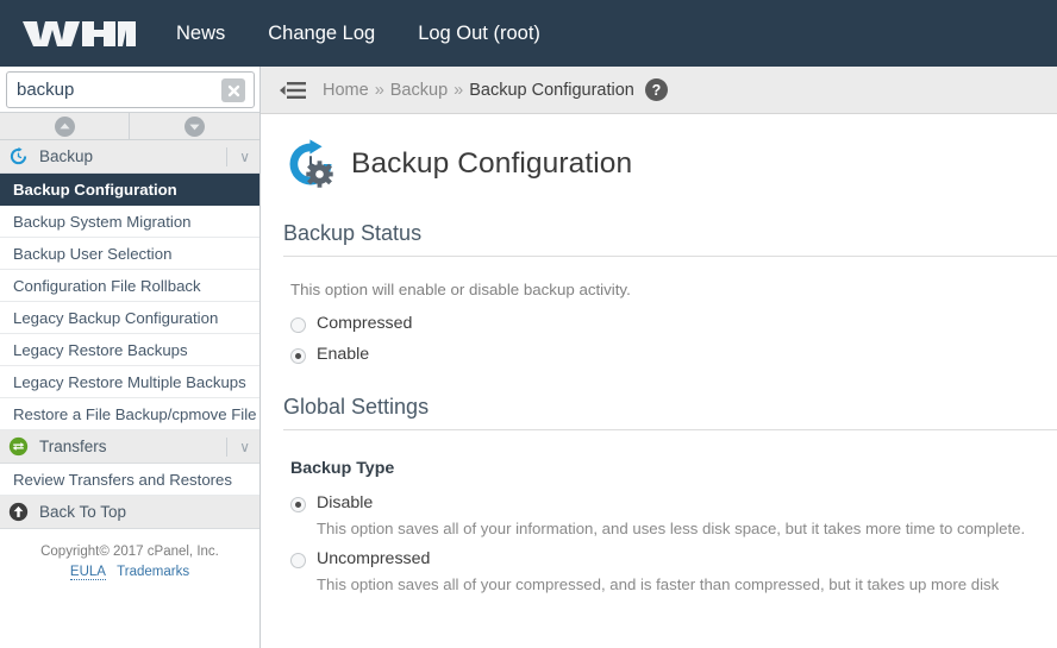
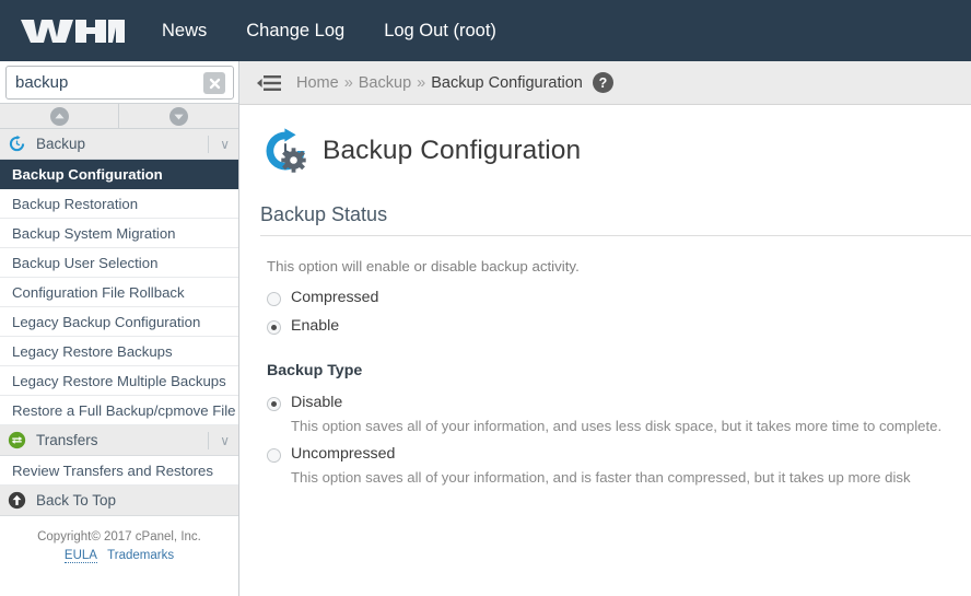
  News
  Change Log
  Log Out (root)
  Home
  »
  Backup
  »
  Backup Configuration
  ?
  backup
  Backup
  ∨
  Backup Configuration
+ Backup Restoration
  Backup System Migration
  Backup User Selection
  Configuration File Rollback
  Legacy Backup Configuration
  Legacy Restore Backups
  Legacy Restore Multiple Backups
- Restore a File Backup/cpmove File
+ Restore a Full Backup/cpmove File
  Transfers
  ∨
  Review Transfers and Restores
  Back To Top
  Copyright© 2017 cPanel, Inc.
  EULA Trademarks
  Backup Configuration
  Backup Status
  This option will enable or disable backup activity.
  Compressed
  Enable
- Global Settings
  Backup Type
  Disable
  This option saves all of your information, and uses less disk space, but it takes more time to complete.
  Uncompressed
- This option saves all of your compressed, and is faster than compressed, but it takes up more disk
+ This option saves all of your information, and is faster than compressed, but it takes up more disk
